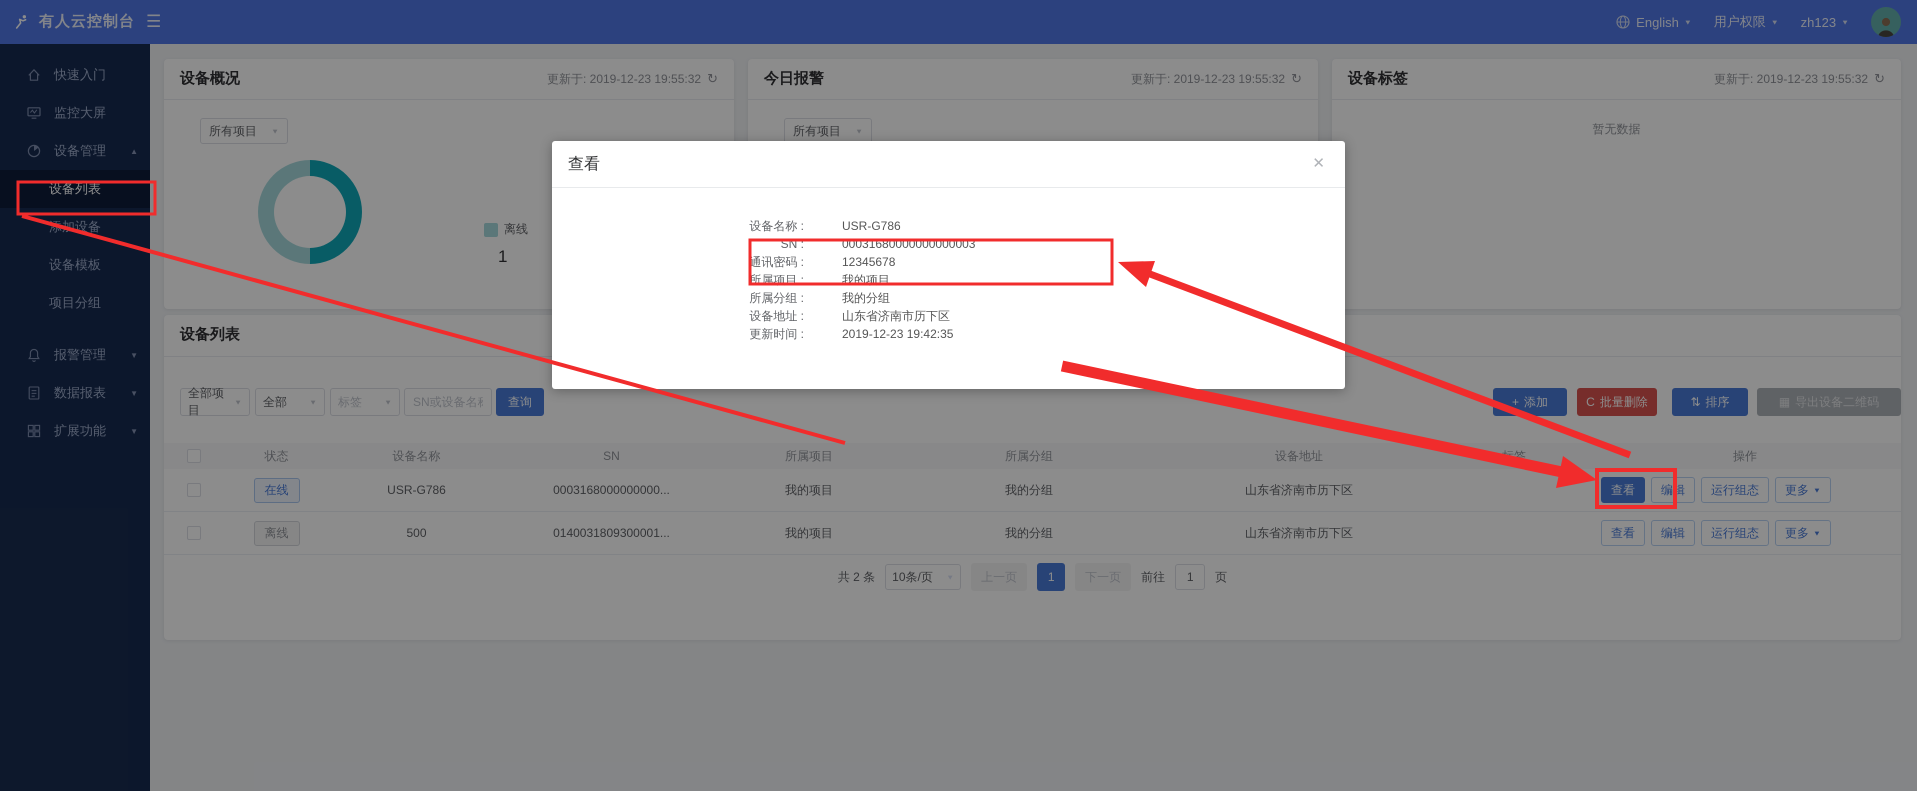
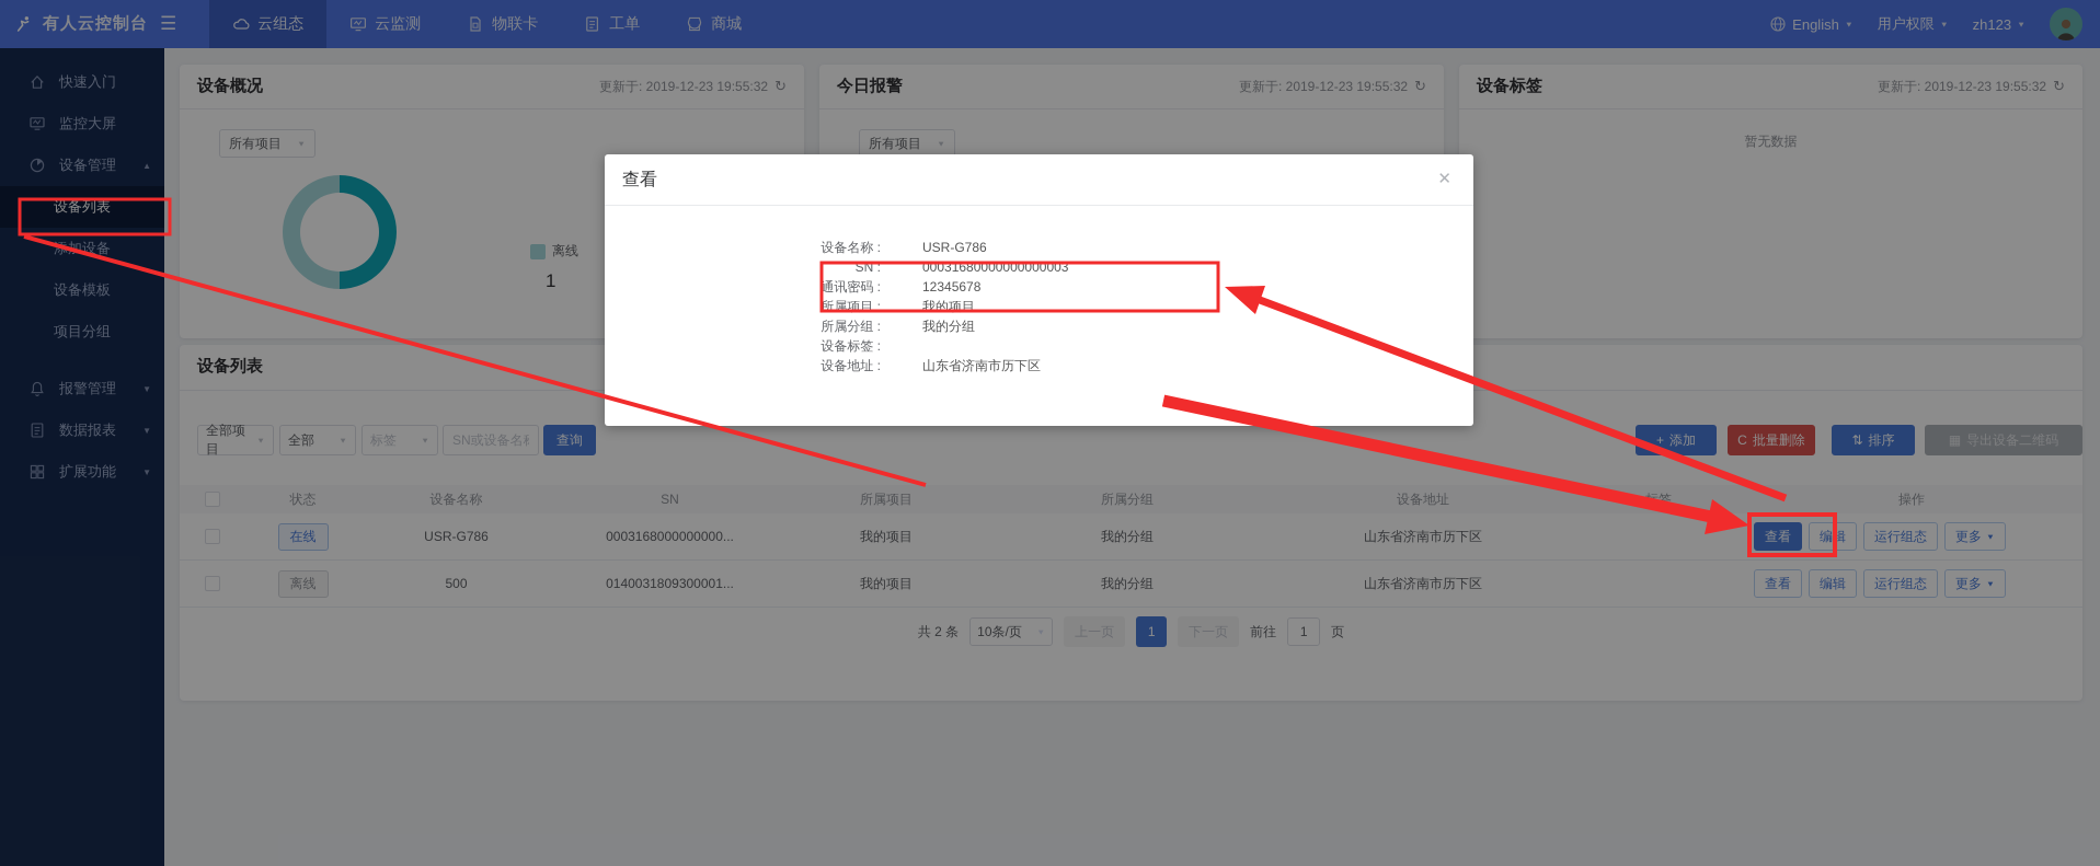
  有人云控制台
  ☰
+ 云组态
+ 云监测
+ 物联卡
+ 工单
+ 商城
  English
  用户权限
  zh123
  快速入门
  监控大屏
  设备管理
  ▲
  设备列表
  加设备
  设备模板
  项目分组
  报警管理
  ▼
  数据报表
  ▼
  扩展功能
  ▼
  设备概况
  更新于: 2019-12-23 19:55:32
  ↻
  所有项目
  离线
  1
  今日报警
  更新于: 2019-12-23 19:55:32
  ↻
  所有项目
  设备标签
  更新于: 2019-12-23 19:55:32
  ↻
  暂无数据
  设备列表
  全部项目
  全部
  标签
  SN或设备名
  查询
  +
  添加
  C
  批量删除
  ⇅
  排序
  ▦
  导出设备二维码
  状态
  设备名称
  SN
  所属项目
  所属分组
  设备地址
  操作
  在线
  USR-G786
  0003168000000000...
  我的项目
  我的分组
  山东省济南市历下区
  查看
  编辑
  运行组态
  更多
  离线
  500
  0140031809300001...
  我的项目
  我的分组
  山东省济南市历下区
  查看
  编辑
  运行组态
  更多
  共 2 条
  10条/页
  上一页
  1
  下一页
  前往
  1
  页
  查看
  ✕
  设备名称 :
  USR-G786
  SN :
  00031680000000000003
  通讯密码 :
  12345678
  所属项目 :
  我的项目
  所属分组 :
  我的分组
+ 设备标签 :
  设备地址 :
  山东省济南市历下区
- 更新时间 :
- 2019-12-23 19:42:35
